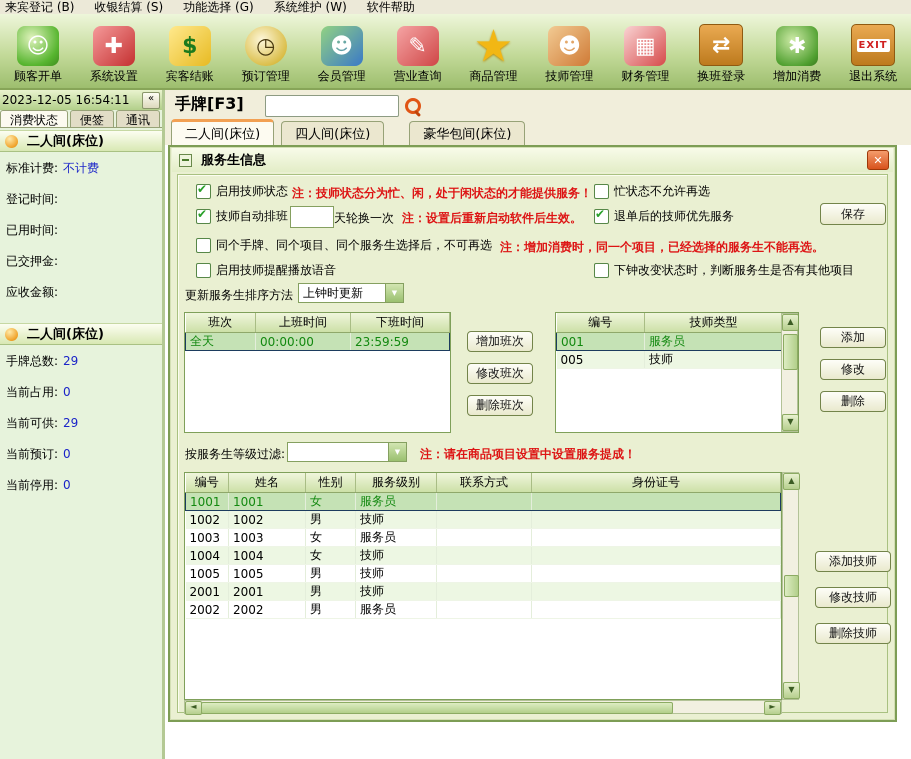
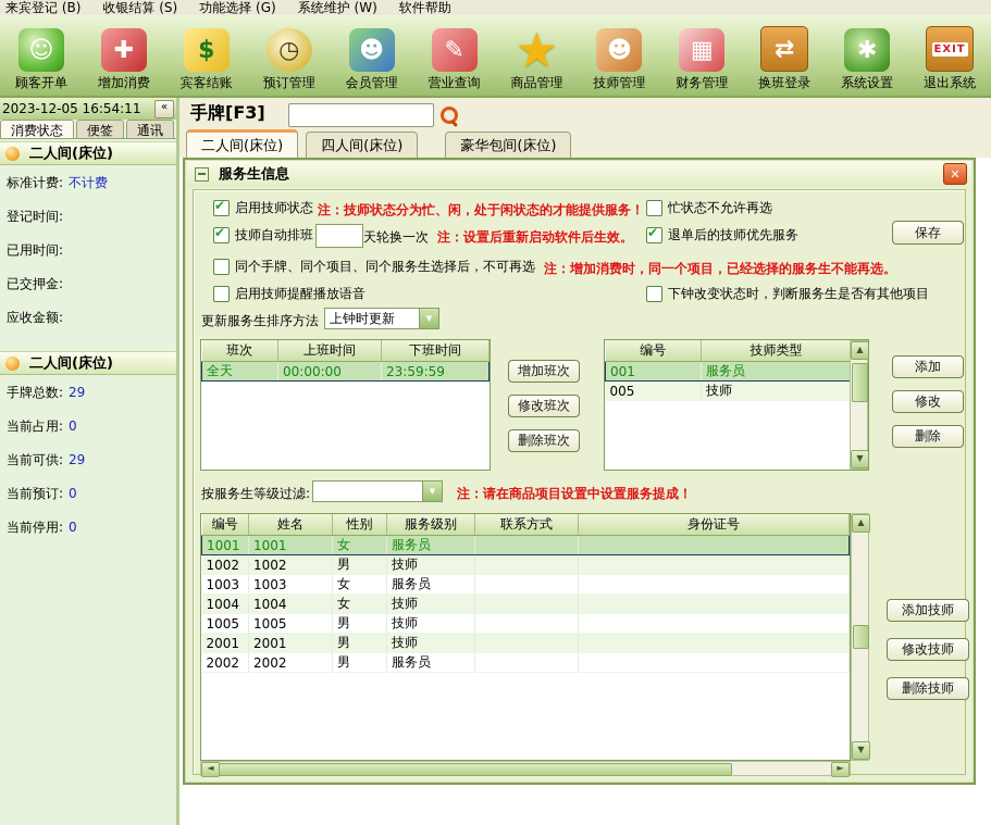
  来宾登记 (B)
  收银结算 (S)
  功能选择 (G)
  系统维护 (W)
  软件帮助
  ☺
  顾客开单
  ✚
- 系统设置
+ 增加消费
  $
  宾客结账
  ◷
  预订管理
  ☻
  会员管理
  ✎
  营业查询
  ★
  商品管理
  ☻
  技师管理
  ▦
  财务管理
  ⇄
  换班登录
  ✱
- 增加消费
+ 系统设置
  EXIT
  退出系统
  2023-12-05 16:54:11
  «
  消费状态
  便签
  通讯
  二人间(床位)
  标准计费:
  不计费
  登记时间:
  已用时间:
  已交押金:
  应收金额:
  二人间(床位)
  手牌总数:
  29
  当前占用:
  0
  当前可供:
  29
  当前预订:
  0
  当前停用:
  0
  手牌[F3]
  二人间(床位)
  四人间(床位)
  豪华包间(床位)
  服务生信息
  ✕
  启用技师状态
  注：技师状态分为忙、闲，处于闲状态的才能提供服务！
  忙状态不允许再选
  技师自动排班
  天轮换一次
  注：设置后重新启动软件后生效。
  退单后的技师优先服务
  保存
  同个手牌、同个项目、同个服务生选择后，不可再选
  注：增加消费时，同一个项目，已经选择的服务生不能再选。
  启用技师提醒播放语音
  下钟改变状态时，判断服务生是否有其他项目
  更新服务生排序方法
  上钟时更新
  班次	上班时间	下班时间
  全天	00:00:00	23:59:59
  增加班次
  修改班次
  删除班次
  编号	技师类型
  001	服务员
  005	技师
  添加
  修改
  删除
  按服务生等级过滤:
  注：请在商品项目设置中设置服务提成！
  编号	姓名	性别	服务级别	联系方式	身份证号
  1001	1001	女	服务员
  1002	1002	男	技师
  1003	1003	女	服务员
  1004	1004	女	技师
  1005	1005	男	技师
  2001	2001	男	技师
  2002	2002	男	服务员
  添加技师
  修改技师
  删除技师
